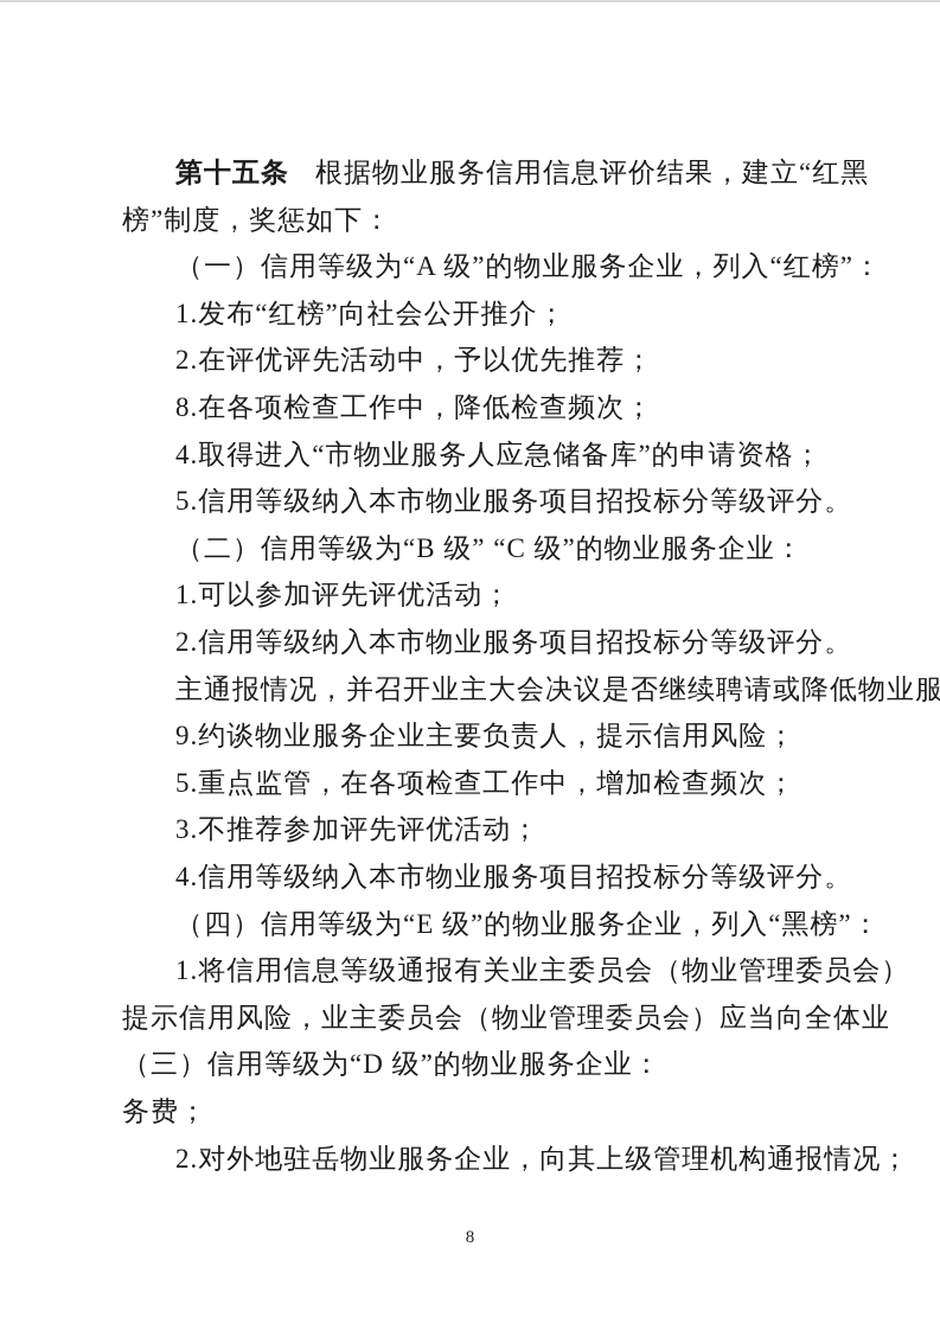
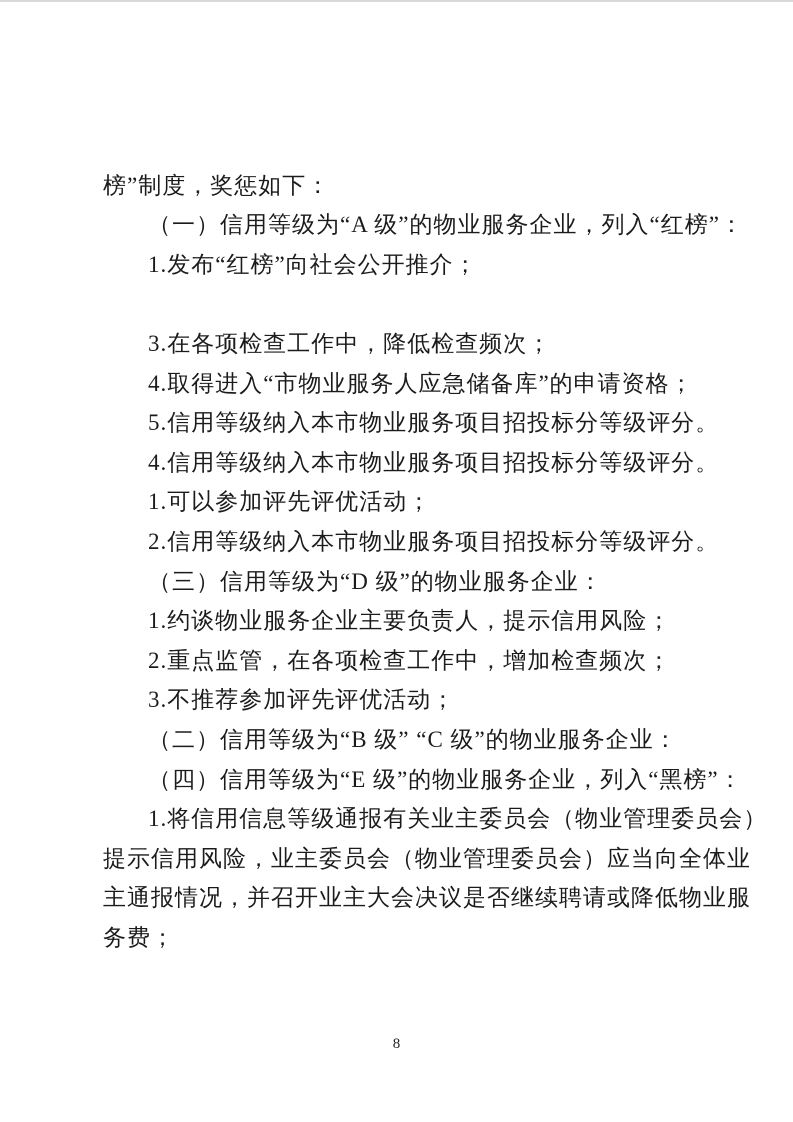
- 第十五条 根据物业服务信用信息评价结果，建立“红黑
  榜”制度，奖惩如下：
  （一）信用等级为“A 级”的物业服务企业，列入“红榜”：
  1.发布“红榜”向社会公开推介；
- 2.在评优评先活动中，予以优先推荐；
- 8.在各项检查工作中，降低检查频次；
+ 3.在各项检查工作中，降低检查频次；
  4.取得进入“市物业服务人应急储备库”的申请资格；
  5.信用等级纳入本市物业服务项目招投标分等级评分。
- （二）信用等级为“B 级” “C 级”的物业服务企业：
+ 4.信用等级纳入本市物业服务项目招投标分等级评分。
  1.可以参加评先评优活动；
  2.信用等级纳入本市物业服务项目招投标分等级评分。
- 主通报情况，并召开业主大会决议是否继续聘请或降低物业服
+ （三）信用等级为“D 级”的物业服务企业：
- 9.约谈物业服务企业主要负责人，提示信用风险；
+ 1.约谈物业服务企业主要负责人，提示信用风险；
- 5.重点监管，在各项检查工作中，增加检查频次；
+ 2.重点监管，在各项检查工作中，增加检查频次；
  3.不推荐参加评先评优活动；
- 4.信用等级纳入本市物业服务项目招投标分等级评分。
+ （二）信用等级为“B 级” “C 级”的物业服务企业：
  （四）信用等级为“E 级”的物业服务企业，列入“黑榜”：
  1.将信用信息等级通报有关业主委员会（物业管理委员会）
  提示信用风险，业主委员会（物业管理委员会）应当向全体业
- （三）信用等级为“D 级”的物业服务企业：
+ 主通报情况，并召开业主大会决议是否继续聘请或降低物业服
  务费；
- 2.对外地驻岳物业服务企业，向其上级管理机构通报情况；
  8
